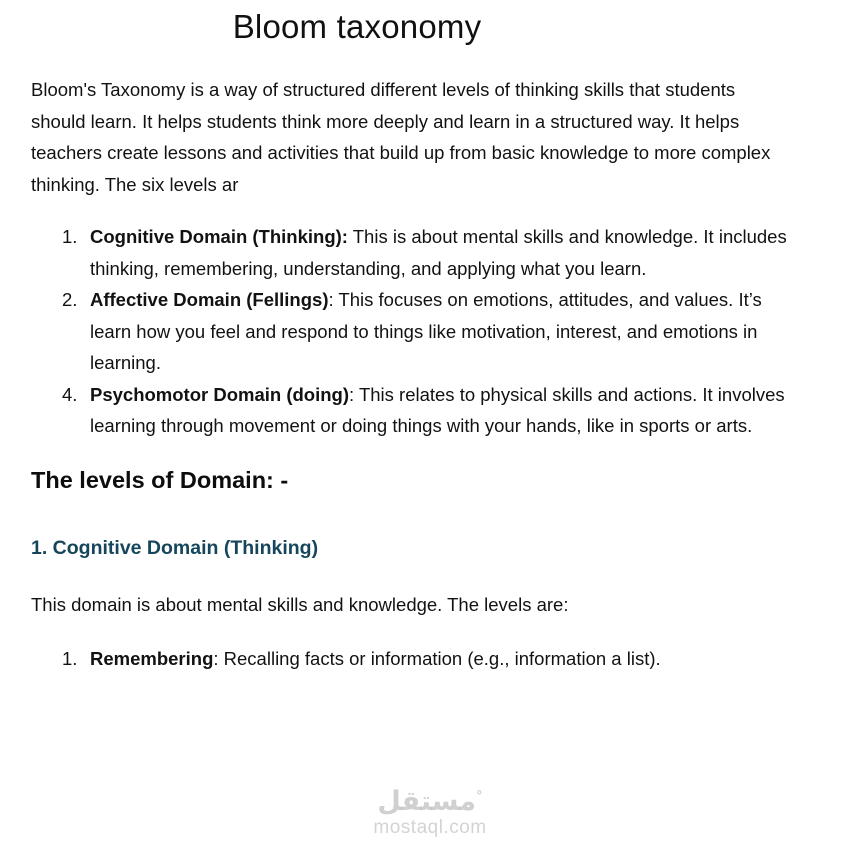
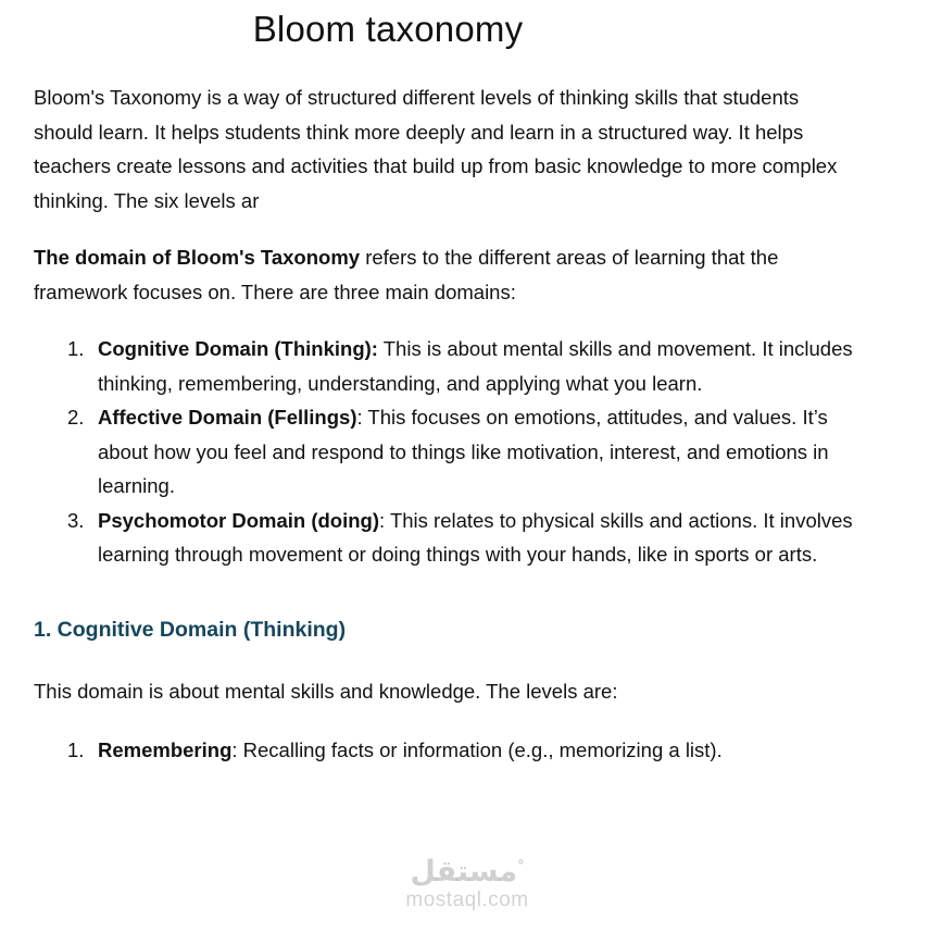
  مستقل °
  mostaql.com
  Bloom taxonomy
  Bloom's Taxonomy is a way of structured different levels of thinking skills that students should learn. It helps students think more deeply and learn in a structured way. It helps teachers create lessons and activities that build up from basic knowledge to more complex thinking. The six levels ar
+ The domain of Bloom's Taxonomy refers to the different areas of learning that the framework focuses on. There are three main domains:
  1.
- Cognitive Domain (Thinking): This is about mental skills and knowledge. It includes thinking, remembering, understanding, and applying what you learn.
+ Cognitive Domain (Thinking): This is about mental skills and movement. It includes thinking, remembering, understanding, and applying what you learn.
  2.
- Affective Domain (Fellings): This focuses on emotions, attitudes, and values. It’s learn how you feel and respond to things like motivation, interest, and emotions in learning.
+ Affective Domain (Fellings): This focuses on emotions, attitudes, and values. It’s about how you feel and respond to things like motivation, interest, and emotions in learning.
- 4.
+ 3.
  Psychomotor Domain (doing): This relates to physical skills and actions. It involves learning through movement or doing things with your hands, like in sports or arts.
- The levels of Domain: -
  1. Cognitive Domain (Thinking)
  This domain is about mental skills and knowledge. The levels are:
  1.
- Remembering: Recalling facts or information (e.g., information a list).
+ Remembering: Recalling facts or information (e.g., memorizing a list).
